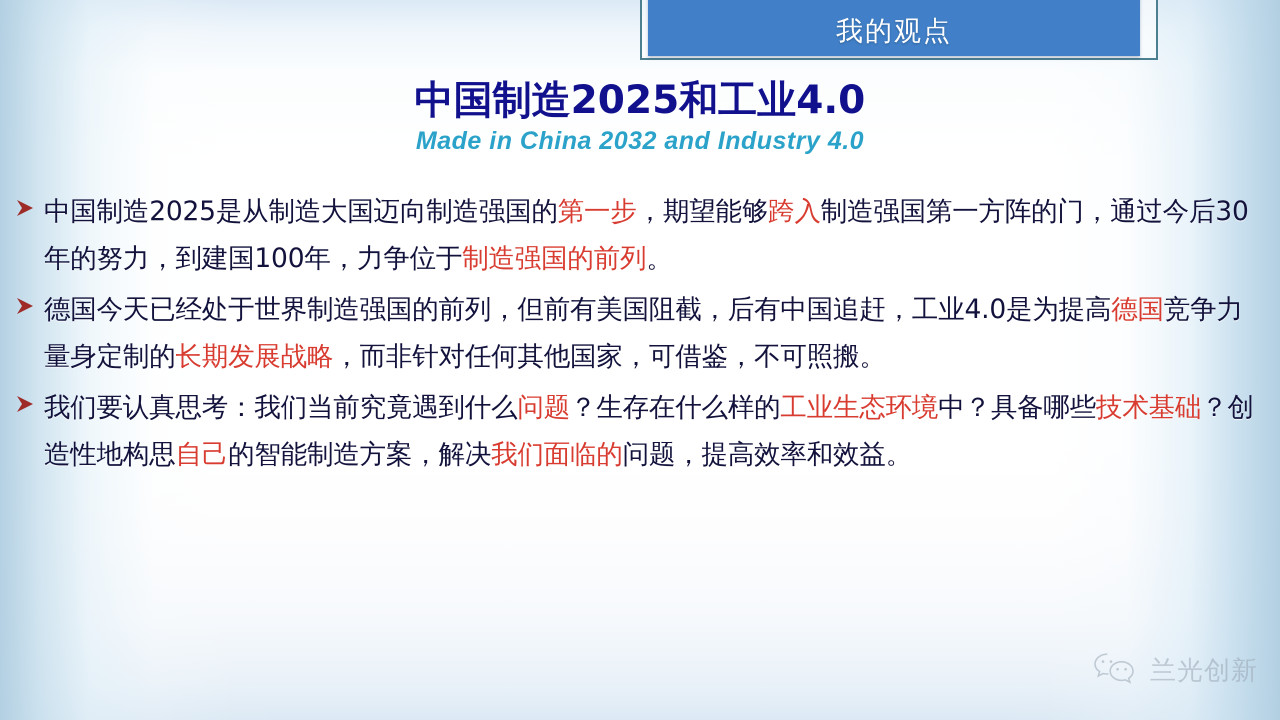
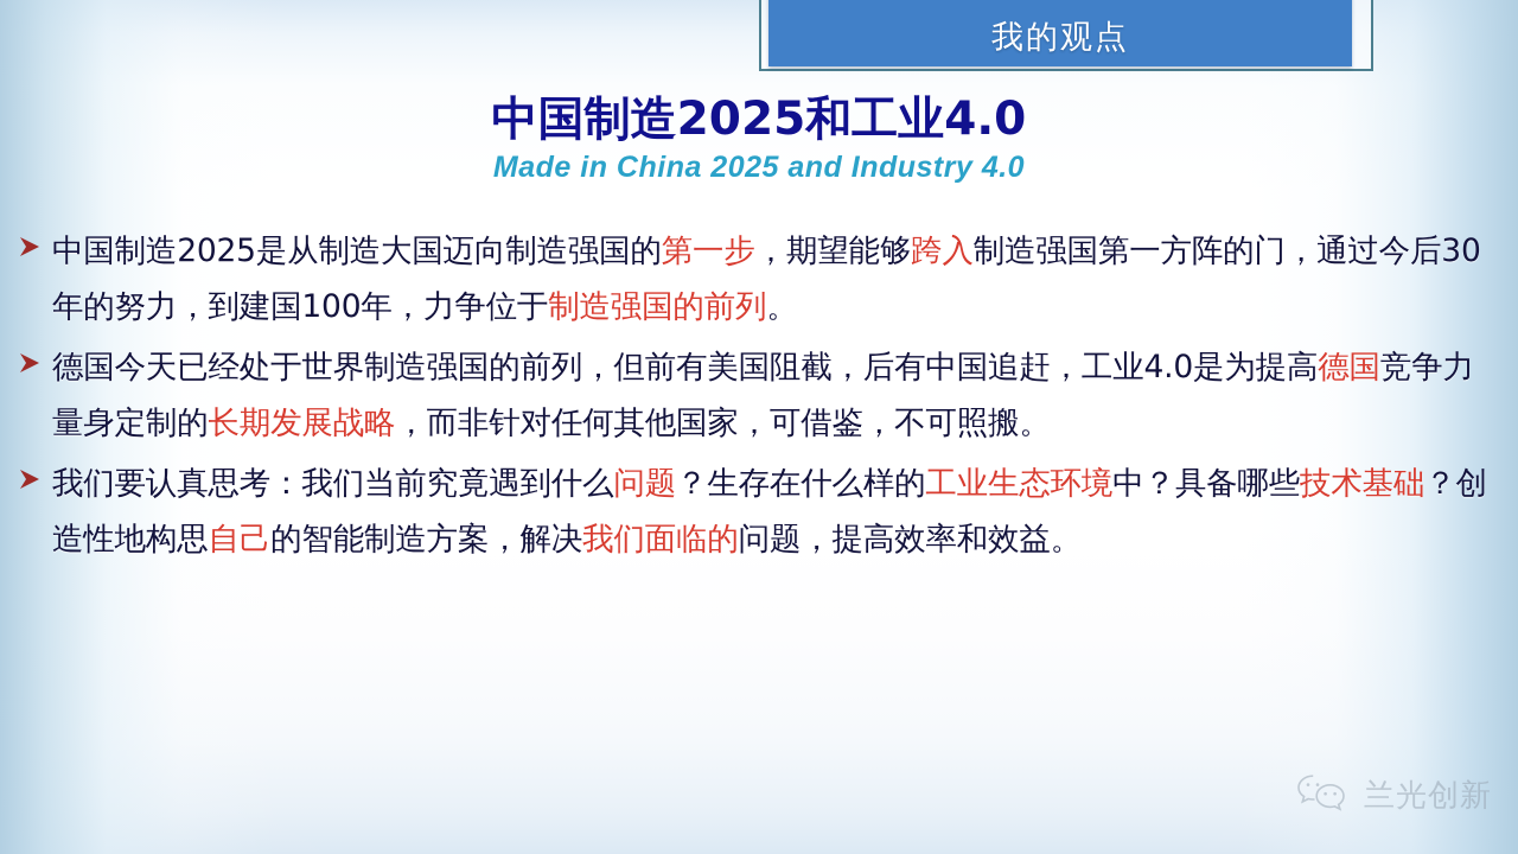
  我的观点
  中国制造2025和工业4.0
- Made in China 2032 and Industry 4.0
+ Made in China 2025 and Industry 4.0
  中国制造2025是从制造大国迈向制造强国的第一步，期望能够跨入制造强国第一方阵的门，通过今后30年的努力，到建国100年，力争位于制造强国的前列。
  德国今天已经处于世界制造强国的前列，但前有美国阻截，后有中国追赶，工业4.0是为提高德国竞争力量身定制的长期发展战略，而非针对任何其他国家，可借鉴，不可照搬。
  我们要认真思考：我们当前究竟遇到什么问题？生存在什么样的工业生态环境中？具备哪些技术基础？创造性地构思自己的智能制造方案，解决我们面临的问题，提高效率和效益。
  兰光创新
